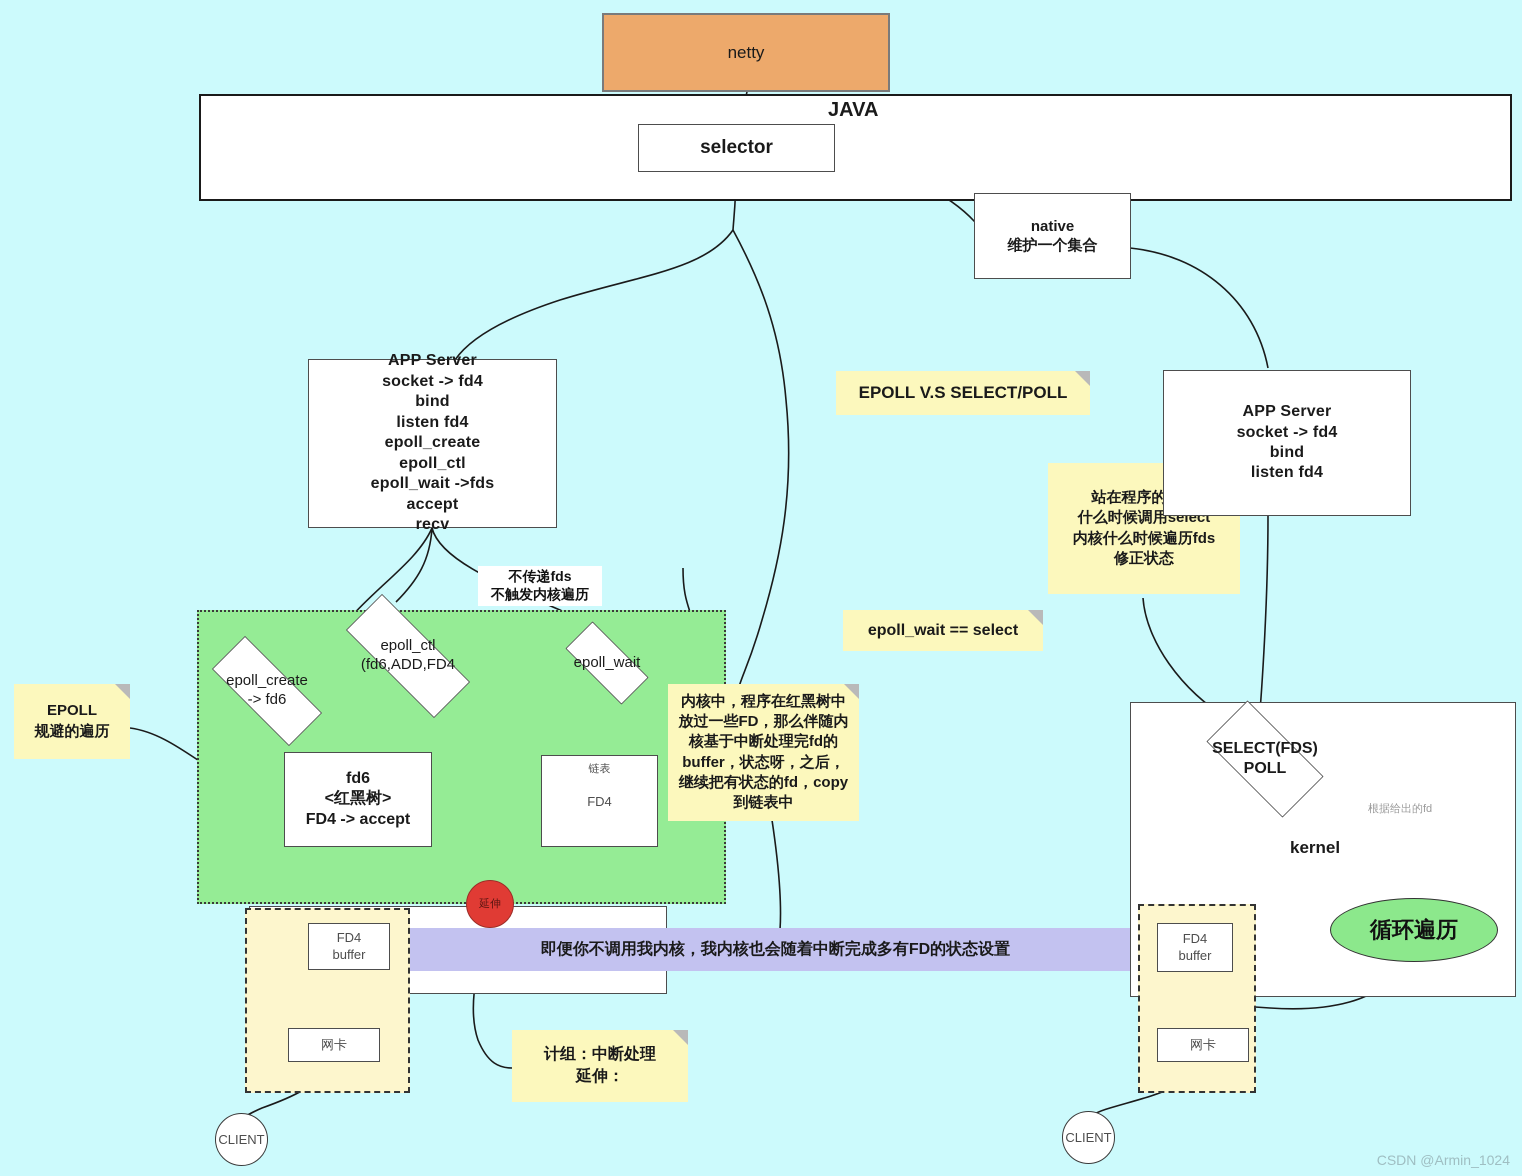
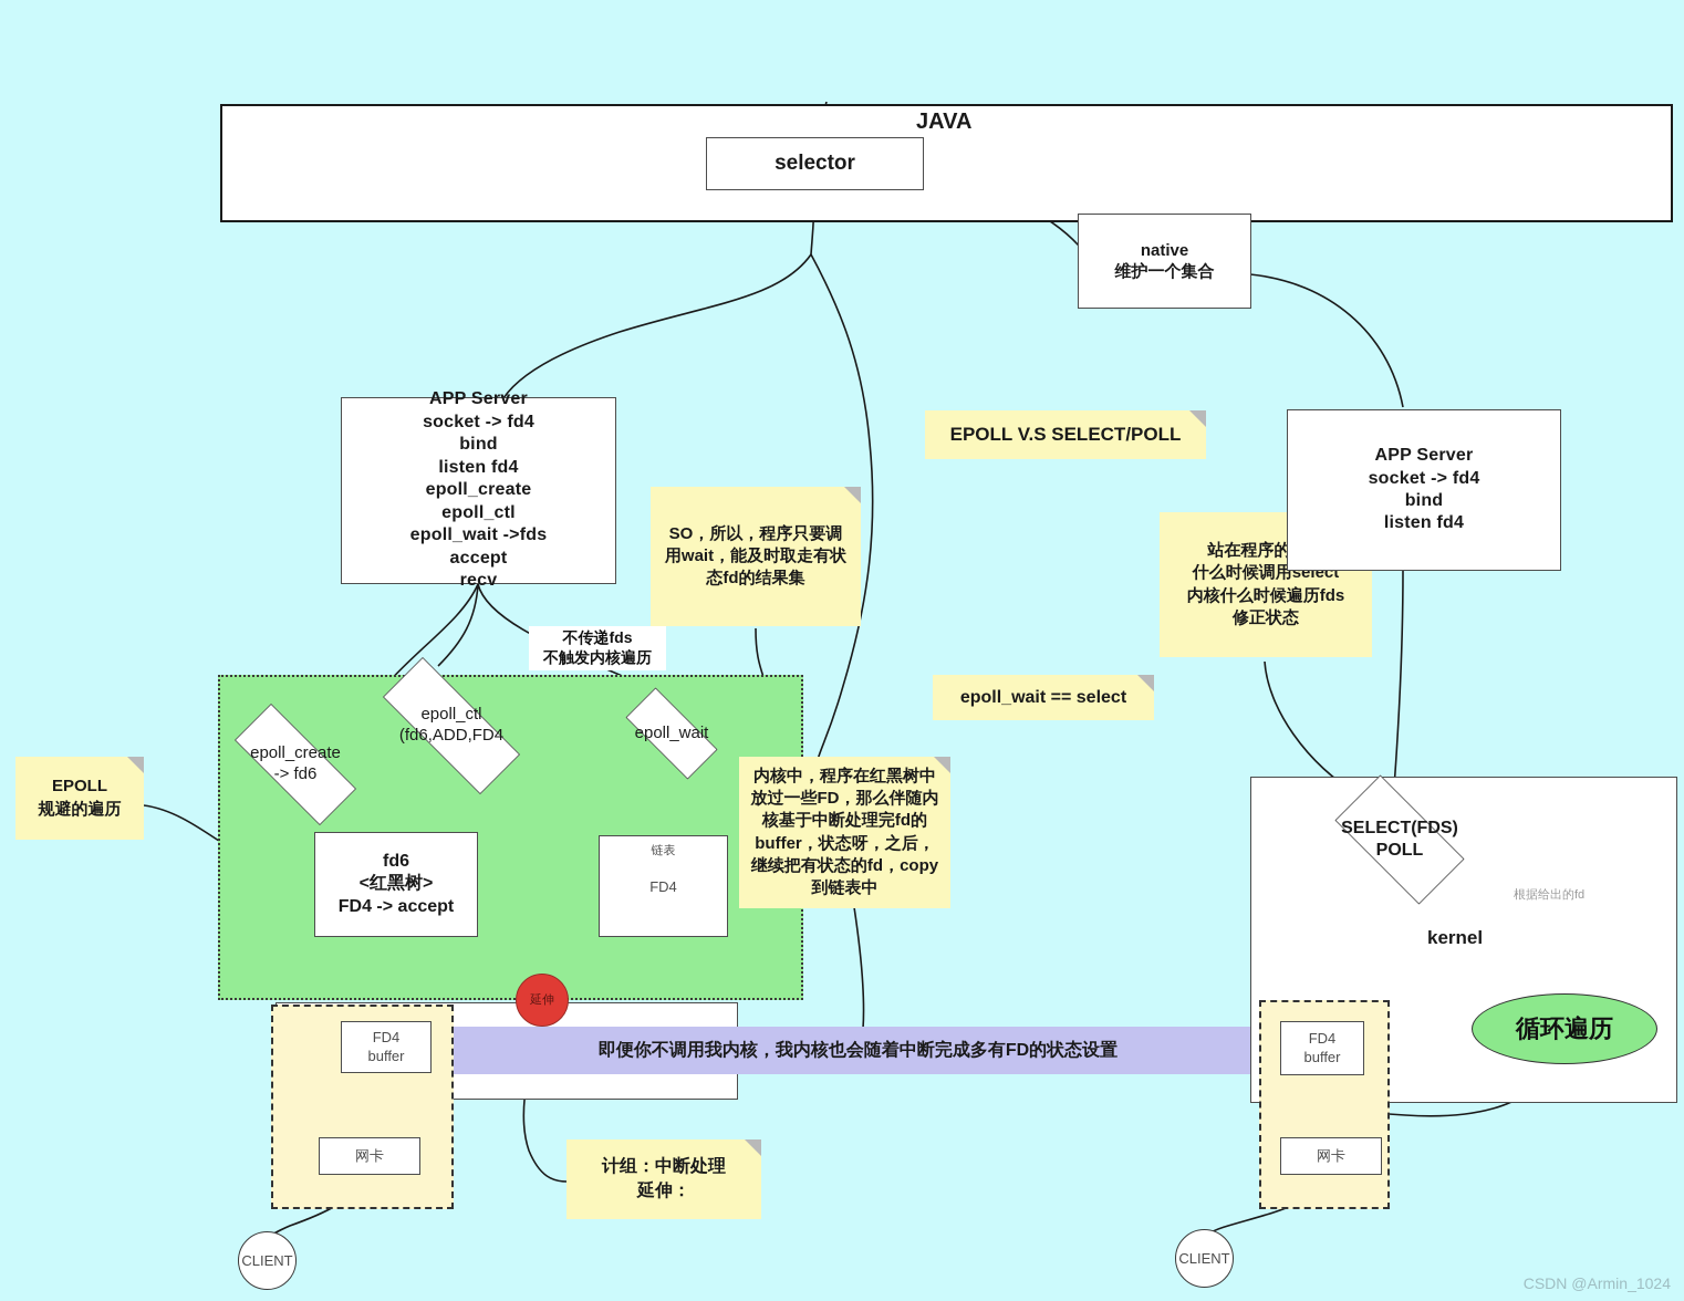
  JAVA
- netty
  selector
  native
  维护一个集合
  APP Server
  socket -> fd4
  bind
  listen fd4
  epoll_create
  epoll_ctl
  epoll_wait ->fds
  accept
  recv
+ SO，所以，程序只要调用wait，能及时取走有状态fd的结果集
  不传递fds
  不触发内核遍历
  EPOLL
  规避的遍历
  epoll_create
  -> fd6
  epoll_ctl
  (fd6,ADD,FD4
  epoll_wait
  fd6
  <红黑树>
  FD4 -> accept
  链表
  FD4
  延伸
  EPOLL V.S SELECT/POLL
  内核中，程序在红黑树中放过一些FD，那么伴随内核基于中断处理完fd的buffer，状态呀，之后，继续把有状态的fd，copy到链表中
  站在程序的
  什么时候调用select
  内核什么时候遍历fds
  修正状态
  epoll_wait == select
  即便你不调用我内核，我内核也会随着中断完成多有FD的状态设置
  计组：中断处理
  延伸：
  APP Server
  socket -> fd4
  bind
  listen fd4
  SELECT(FDS)
  POLL
  kernel
  根据给出的fd
  循环遍历
  FD4
  buffer
  网卡
  CLIENT
  FD4
  buffer
  网卡
  CLIENT
  CSDN @Armin_1024
